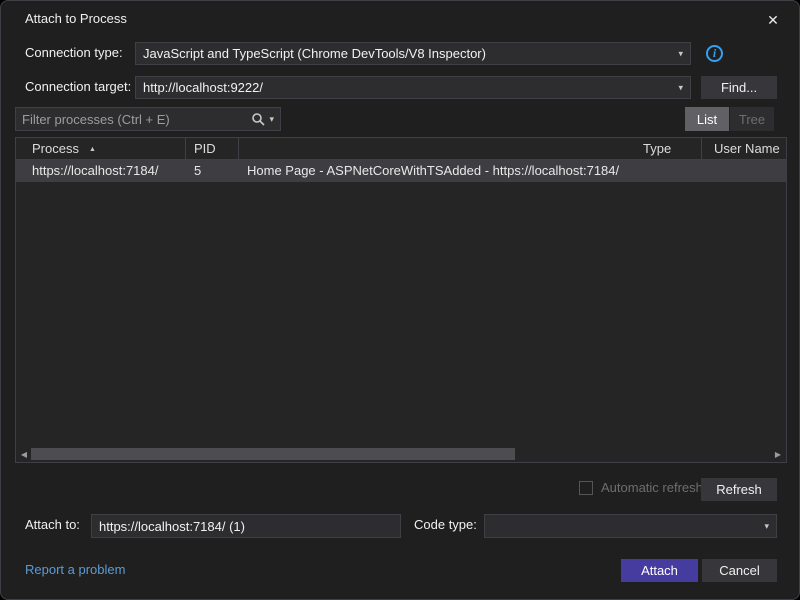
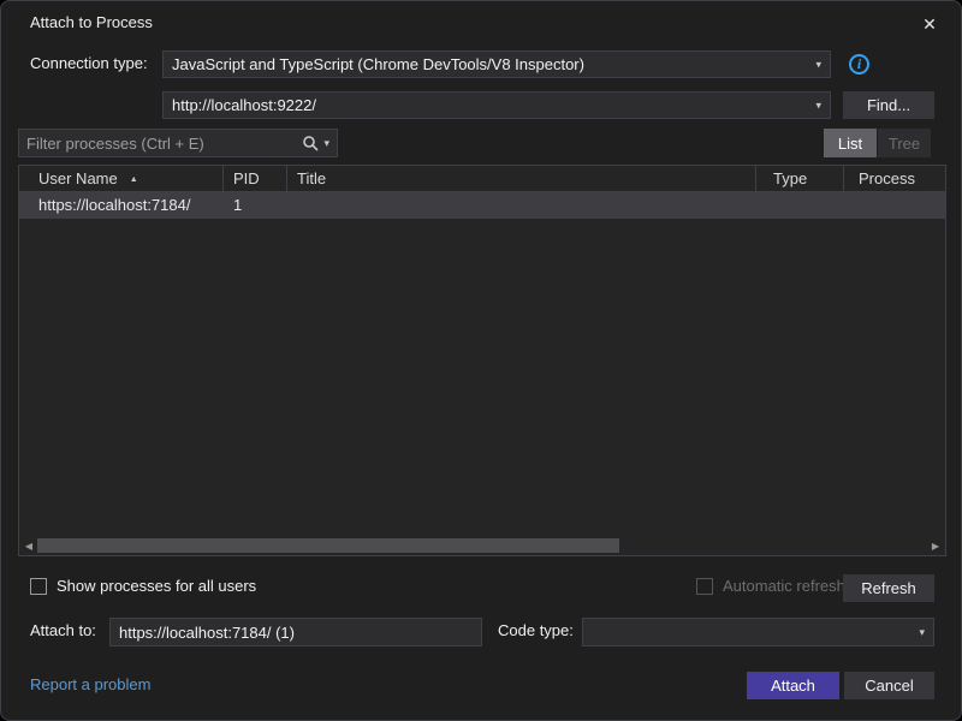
  Attach to Process
  ✕
  Connection type:
  JavaScript and TypeScript (Chrome DevTools/V8 Inspector)
  ▾
  i
- Connection target:
  http://localhost:9222/
  ▾
  Find...
  Filter processes (Ctrl + E)
  ▾
  List
  Tree
- Process
+ User Name
  PID
+ Title
  Type
- User Name
+ Process
  https://localhost:7184/
- 5
+ 1
- Home Page - ASPNetCoreWithTSAdded - https://localhost:7184/
  ◀
  ▶
+ Show processes for all users
  Automatic refresh
  Refresh
  Attach to:
  https://localhost:7184/ (1)
  Code type:
  ▾
  Report a problem
  Attach
  Cancel
